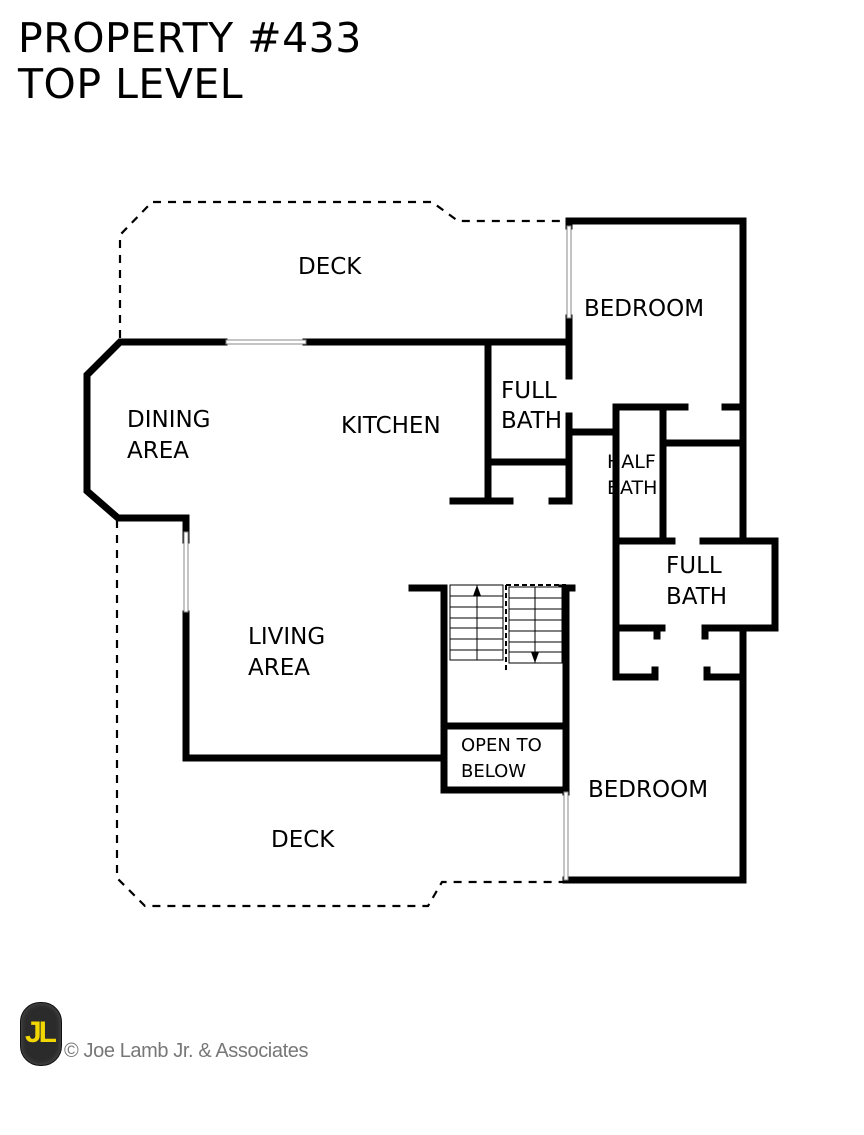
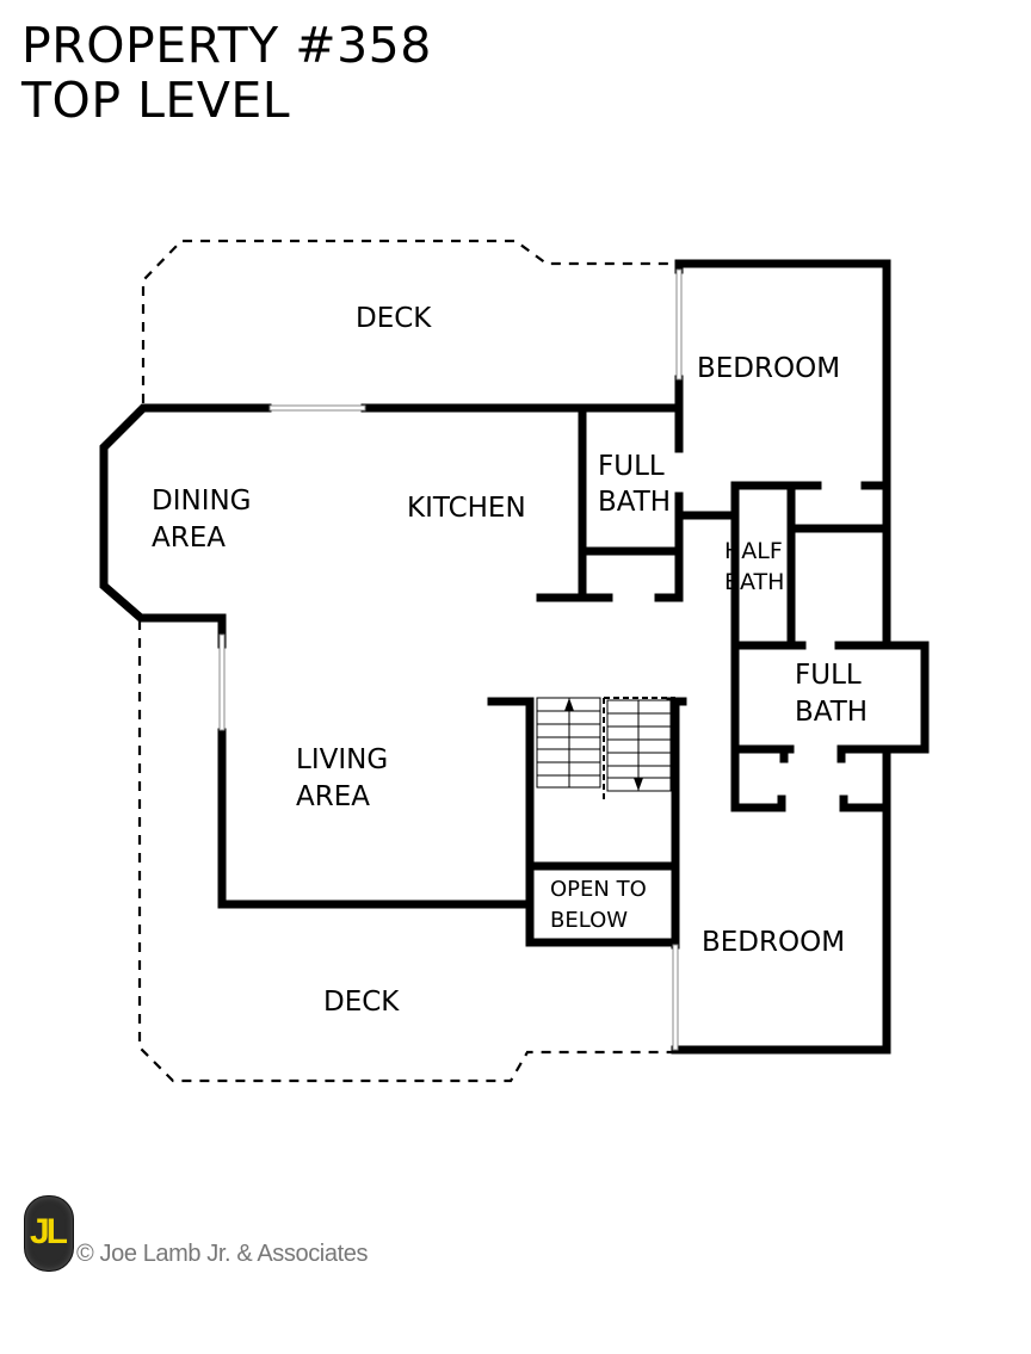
- PROPERTY #433
+ PROPERTY #358
  TOP LEVEL
  DECK
  BEDROOM
  FULL
  BATH
  DINING
  AREA
  KITCHEN
  HALF
  BATH
  FULL
  BATH
  LIVING
  AREA
  OPEN TO
  BELOW
  BEDROOM
  DECK
  JL
  © Joe Lamb Jr. & Associates
